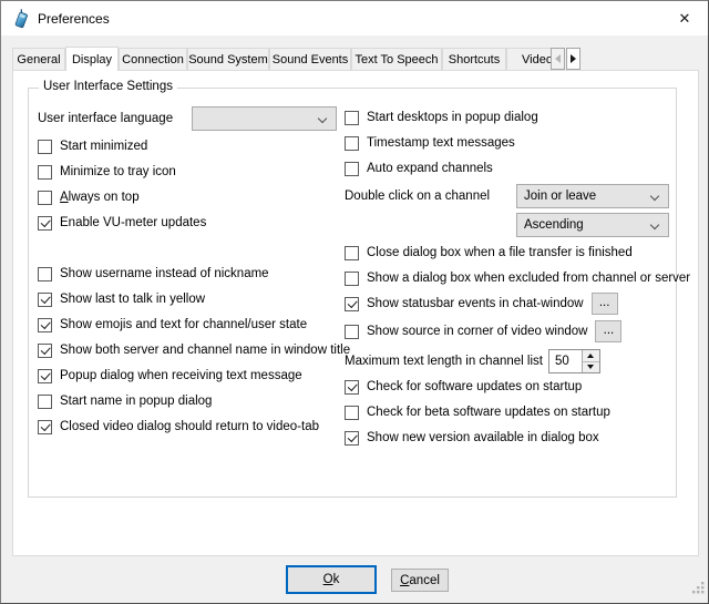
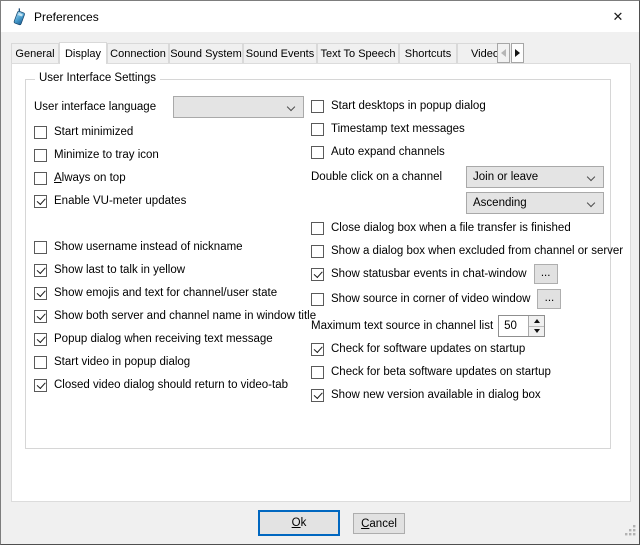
  Preferences
  ✕
  General
  Display
  Connection
  Sound System
  Sound Events
  Text To Speech
  Shortcuts
  Video
  User Interface Settings
  User interface language
  Start minimized
  Minimize to tray icon
  Always on top
  Enable VU-meter updates
  Show username instead of nickname
  Show last to talk in yellow
  Show emojis and text for channel/user state
  Show both server and channel name in window title
  Popup dialog when receiving text message
- Start name in popup dialog
+ Start video in popup dialog
  Closed video dialog should return to video-tab
  Start desktops in popup dialog
  Timestamp text messages
  Auto expand channels
  Double click on a channel
  Join or leave
  Ascending
  Close dialog box when a file transfer is finished
  Show a dialog box when excluded from channel or server
  Show statusbar events in chat-window
  ...
  Show source in corner of video window
  ...
- Maximum text length in channel list
+ Maximum text source in channel list
  50
  Check for software updates on startup
  Check for beta software updates on startup
  Show new version available in dialog box
  Ok
  Cancel
